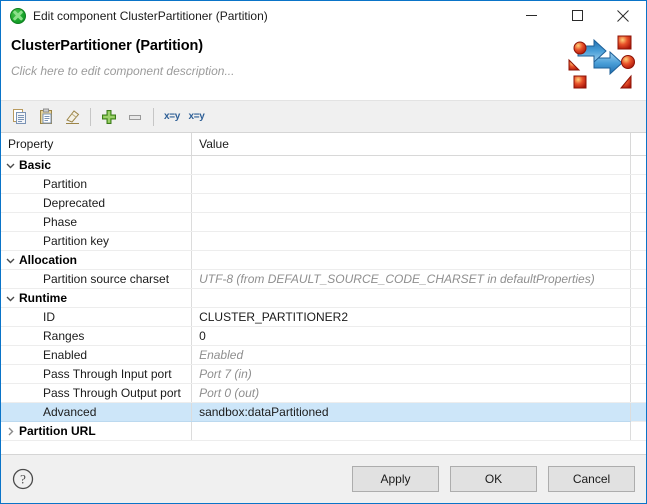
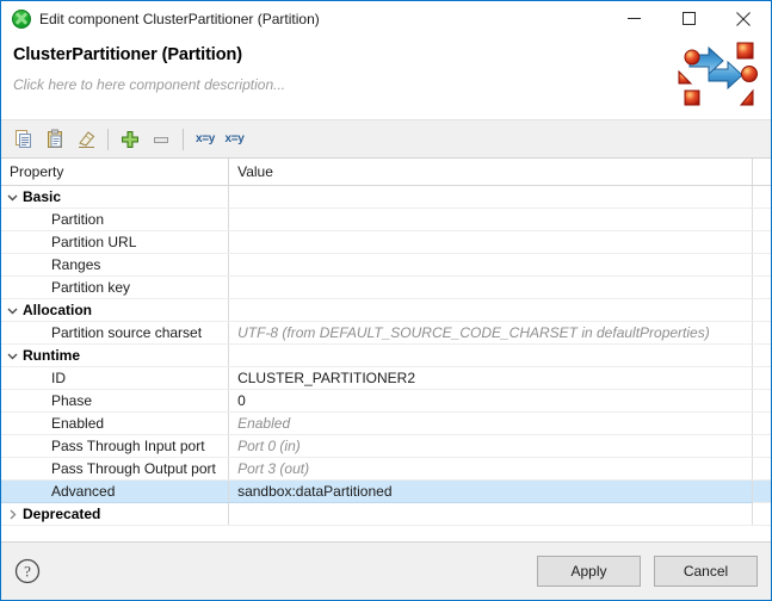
  Edit component ClusterPartitioner (Partition)
  ClusterPartitioner (Partition)
- Click here to edit component description...
+ Click here to here component description...
  x=y
  x=y
  Property	Value
  Basic
  Partition
- Deprecated
+ Partition URL
- Phase
+ Ranges
  Partition key
  Allocation
  Partition source charset	UTF-8 (from DEFAULT_SOURCE_CODE_CHARSET in defaultProperties)
  Runtime
  ID	CLUSTER_PARTITIONER2
- Ranges	0
+ Phase	0
  Enabled	Enabled
- Pass Through Input port	Port 7 (in)
+ Pass Through Input port	Port 0 (in)
- Pass Through Output port	Port 0 (out)
+ Pass Through Output port	Port 3 (out)
  Advanced	sandbox:dataPartitioned
- Partition URL
+ Deprecated
  ?
  Apply
- OK
  Cancel
